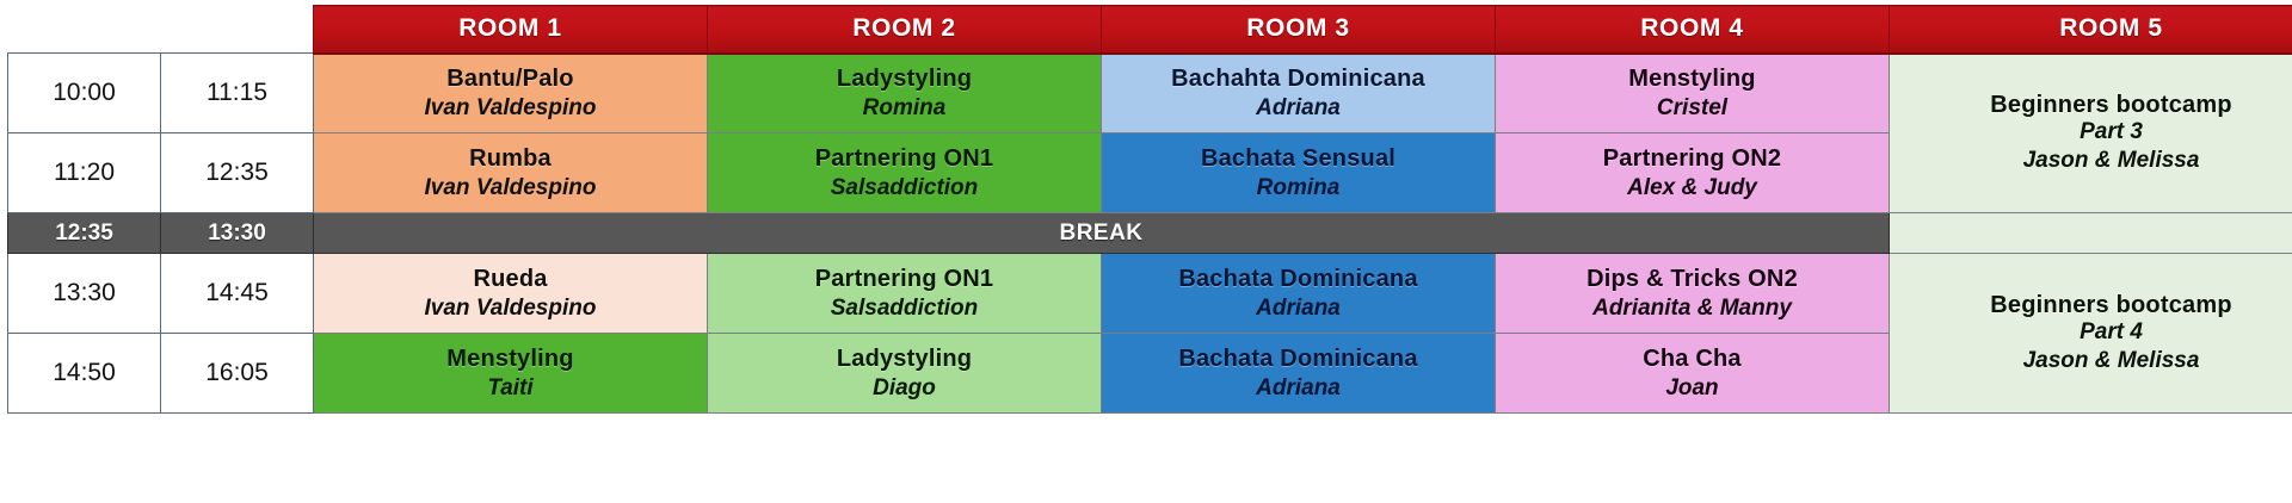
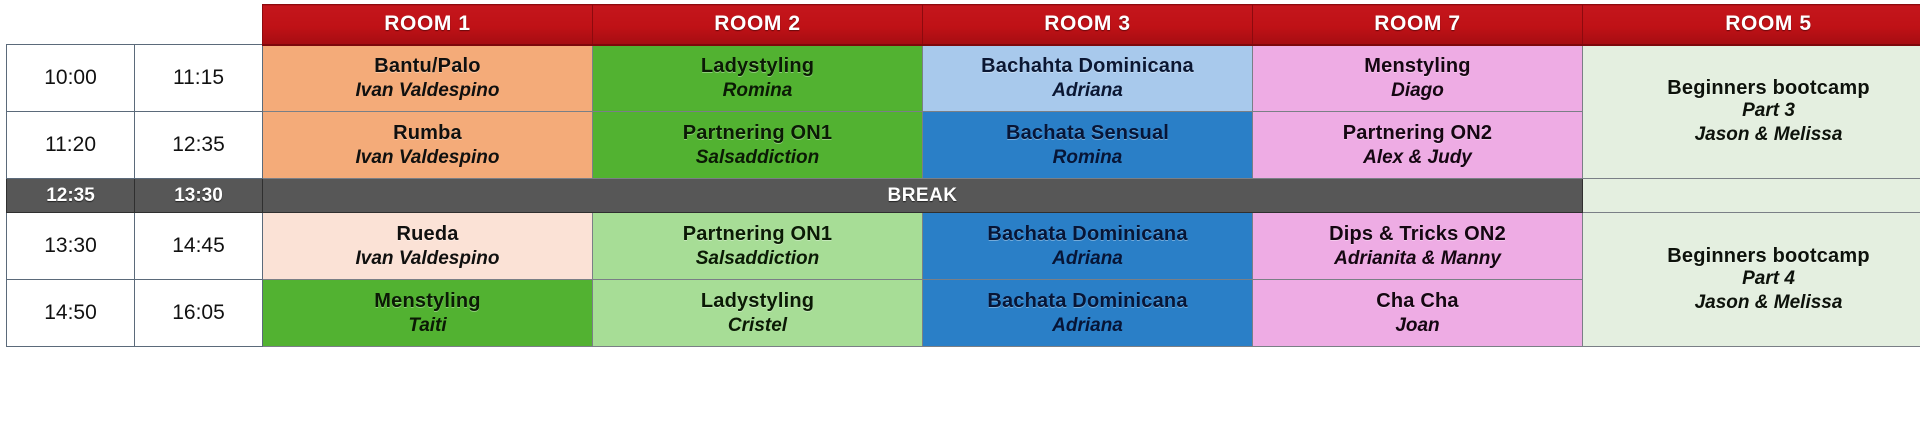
- 		ROOM 1	ROOM 2	ROOM 3	ROOM 4	ROOM 5
+ 		ROOM 1	ROOM 2	ROOM 3	ROOM 7	ROOM 5
- 10:00	11:15	Bantu/Palo Ivan Valdespino	Ladystyling Romina	Bachahta Dominicana Adriana	Menstyling Cristel	Beginners bootcamp Part 3 Jason & Melissa
+ 10:00	11:15	Bantu/Palo Ivan Valdespino	Ladystyling Romina	Bachahta Dominicana Adriana	Menstyling Diago	Beginners bootcamp Part 3 Jason & Melissa
  11:20	12:35	Rumba Ivan Valdespino	Partnering ON1 Salsaddiction	Bachata Sensual Romina	Partnering ON2 Alex & Judy
  12:35	13:30	BREAK
  13:30	14:45	Rueda Ivan Valdespino	Partnering ON1 Salsaddiction	Bachata Dominicana Adriana	Dips & Tricks ON2 Adrianita & Manny	Beginners bootcamp Part 4 Jason & Melissa
- 14:50	16:05	Menstyling Taiti	Ladystyling Diago	Bachata Dominicana Adriana	Cha Cha Joan
+ 14:50	16:05	Menstyling Taiti	Ladystyling Cristel	Bachata Dominicana Adriana	Cha Cha Joan
